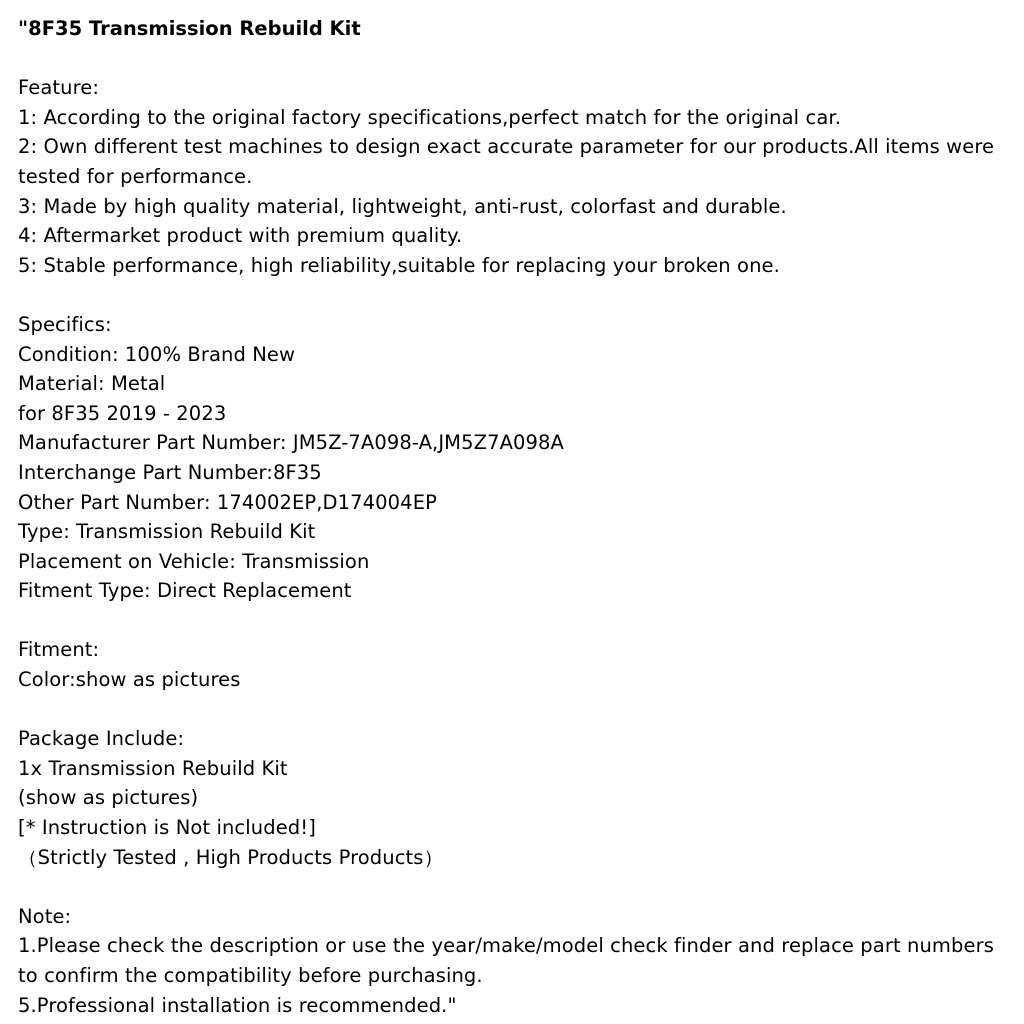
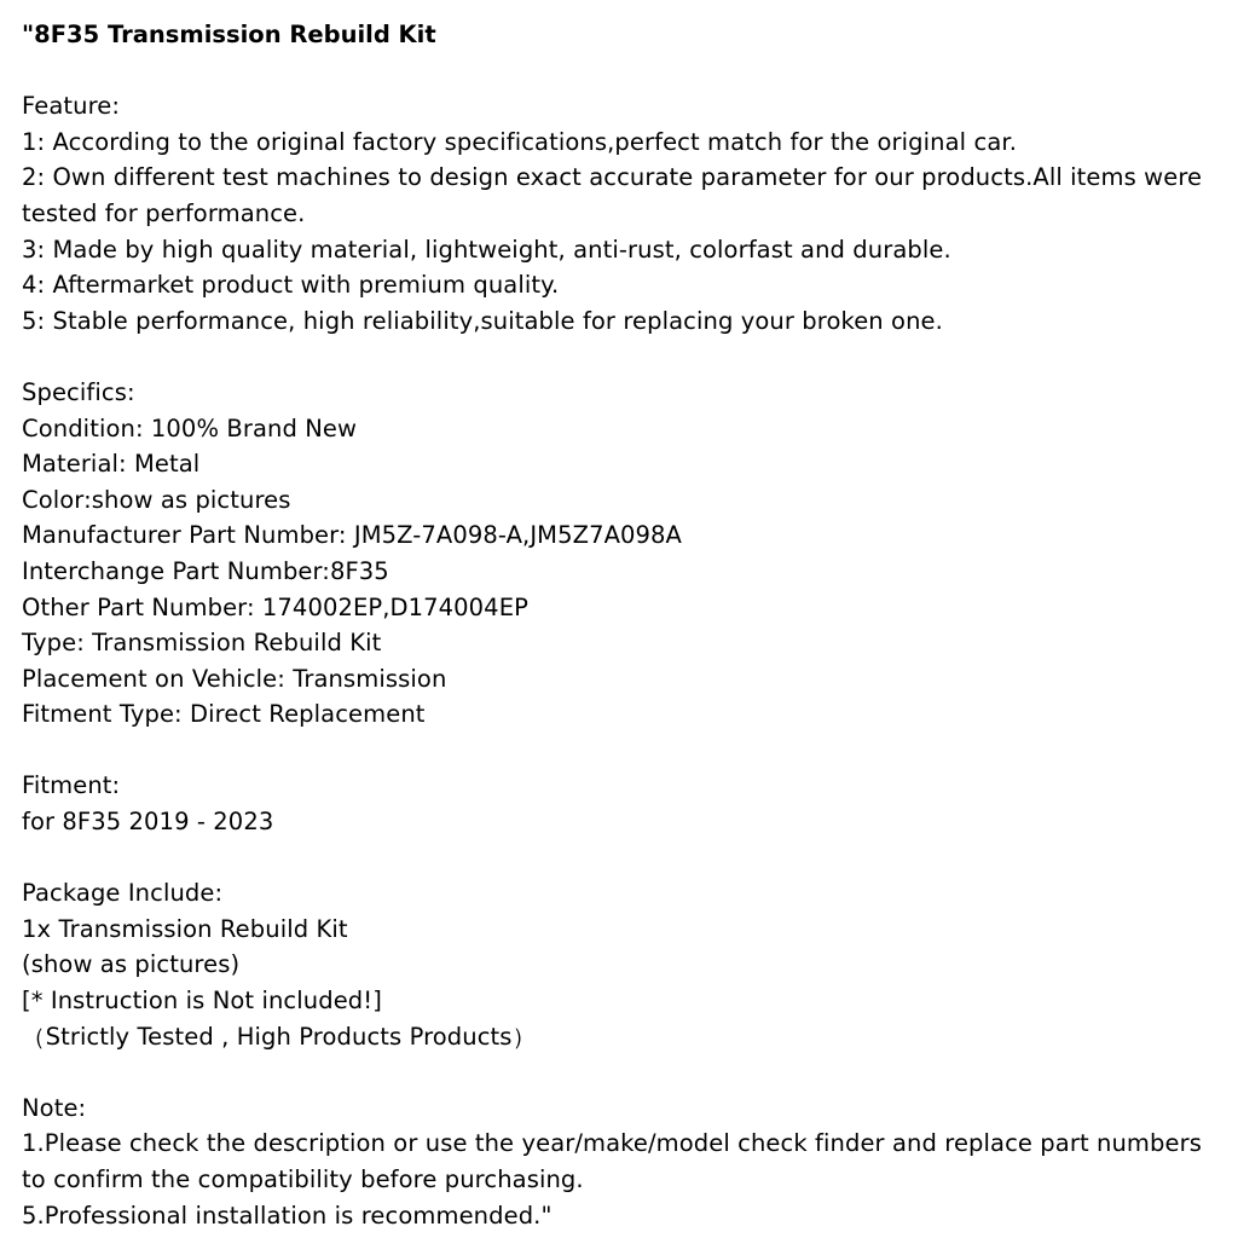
  "8F35 Transmission Rebuild Kit
  Feature:
  1: According to the original factory specifications,perfect match for the original car.
  2: Own different test machines to design exact accurate parameter for our products.All items were tested for performance.
  3: Made by high quality material, lightweight, anti-rust, colorfast and durable.
  4: Aftermarket product with premium quality.
  5: Stable performance, high reliability,suitable for replacing your broken one.
  Specifics:
  Condition: 100% Brand New
  Material: Metal
- for 8F35 2019 - 2023
+ Color:show as pictures
  Manufacturer Part Number: JM5Z-7A098-A,JM5Z7A098A
  Interchange Part Number:8F35
  Other Part Number: 174002EP,D174004EP
  Type: Transmission Rebuild Kit
  Placement on Vehicle: Transmission
  Fitment Type: Direct Replacement
  Fitment:
- Color:show as pictures
+ for 8F35 2019 - 2023
  Package Include:
  1x Transmission Rebuild Kit
  (show as pictures)
  [* Instruction is Not included!]
  （Strictly Tested , High Products Products）
  Note:
  1.Please check the description or use the year/make/model check finder and replace part numbers to confirm the compatibility before purchasing.
  5.Professional installation is recommended."
